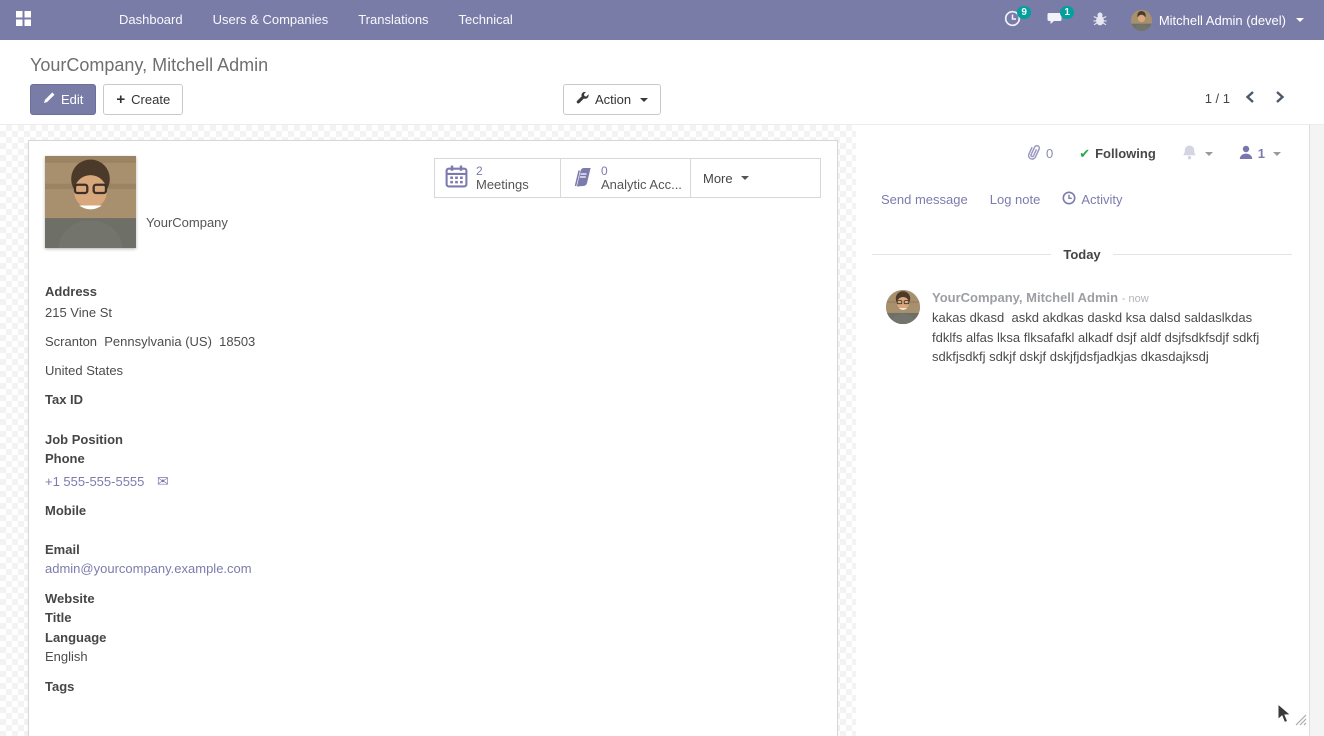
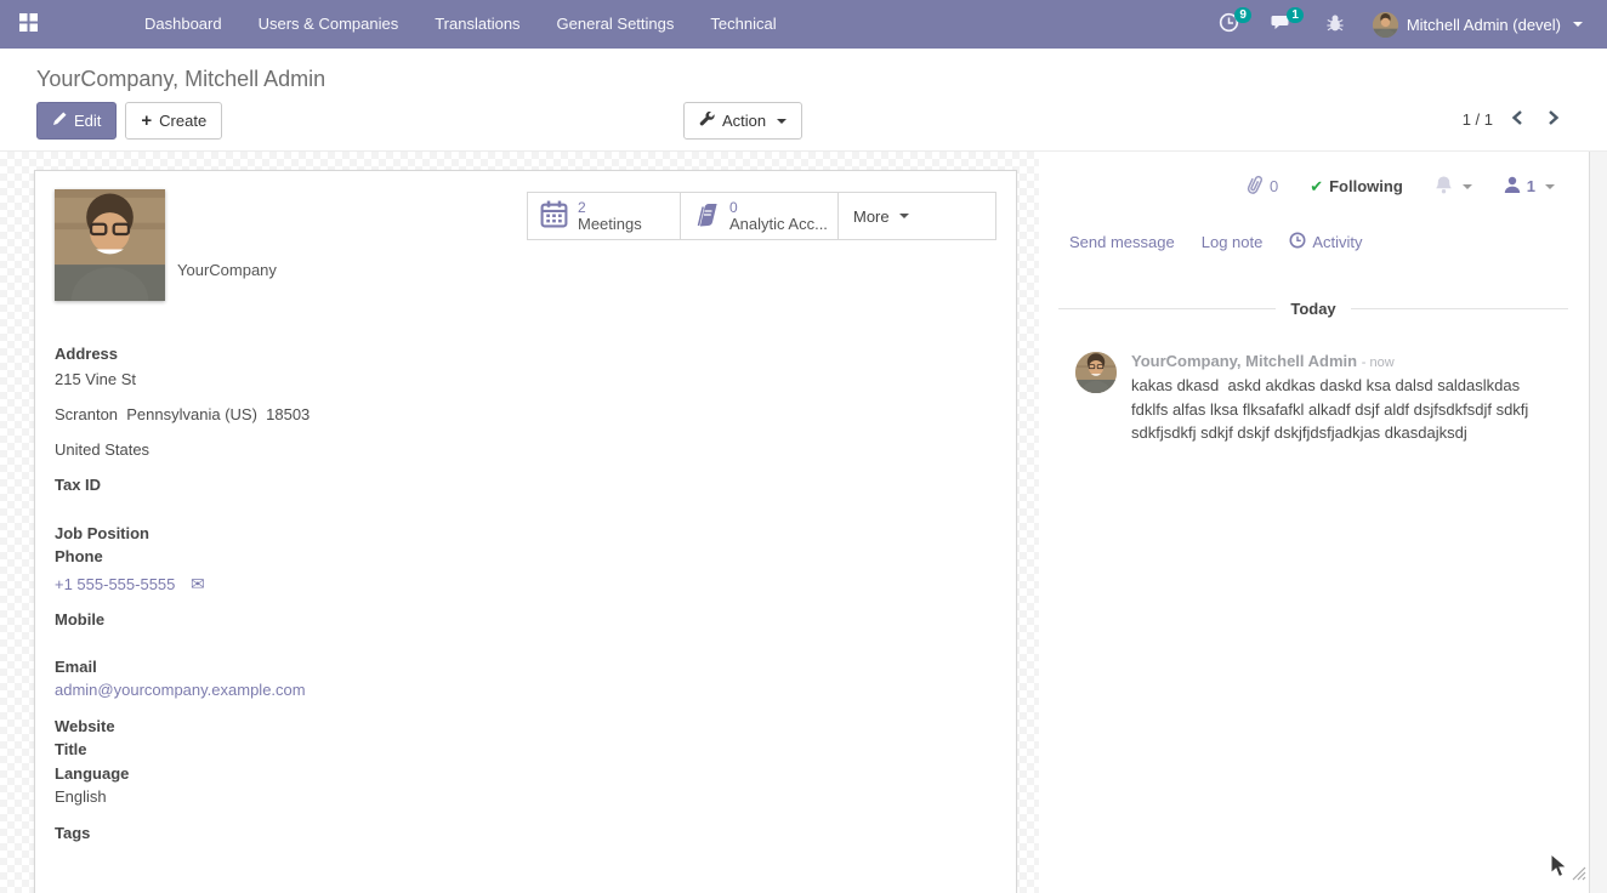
  Dashboard
  Users & Companies
  Translations
+ General Settings
  Technical
  9
  1
  Mitchell Admin (devel)
  YourCompany, Mitchell Admin
  Edit
  +
  Create
  Action
  1 / 1
  YourCompany
  2
  Meetings
  0
  Analytic Acc...
  More
  Address
  215 Vine St
  Scranton Pennsylvania (US) 18503
  United States
  Tax ID
  Job Position
  Phone
  +1 555-555-5555 ✉
  Mobile
  Email
  admin@yourcompany.example.com
  Website
  Title
  Language
  English
  Tags
  0
  ✔
  Following
  1
  Send message
  Log note
  Activity
  Today
  YourCompany, Mitchell Admin - now
  kakas dkasd askd akdkas daskd ksa dalsd saldaslkdas fdklfs alfas lksa flksafafkl alkadf dsjf aldf dsjfsdkfsdjf sdkfj sdkfjsdkfj sdkjf dskjf dskjfjdsfjadkjas dkasdajksdj
